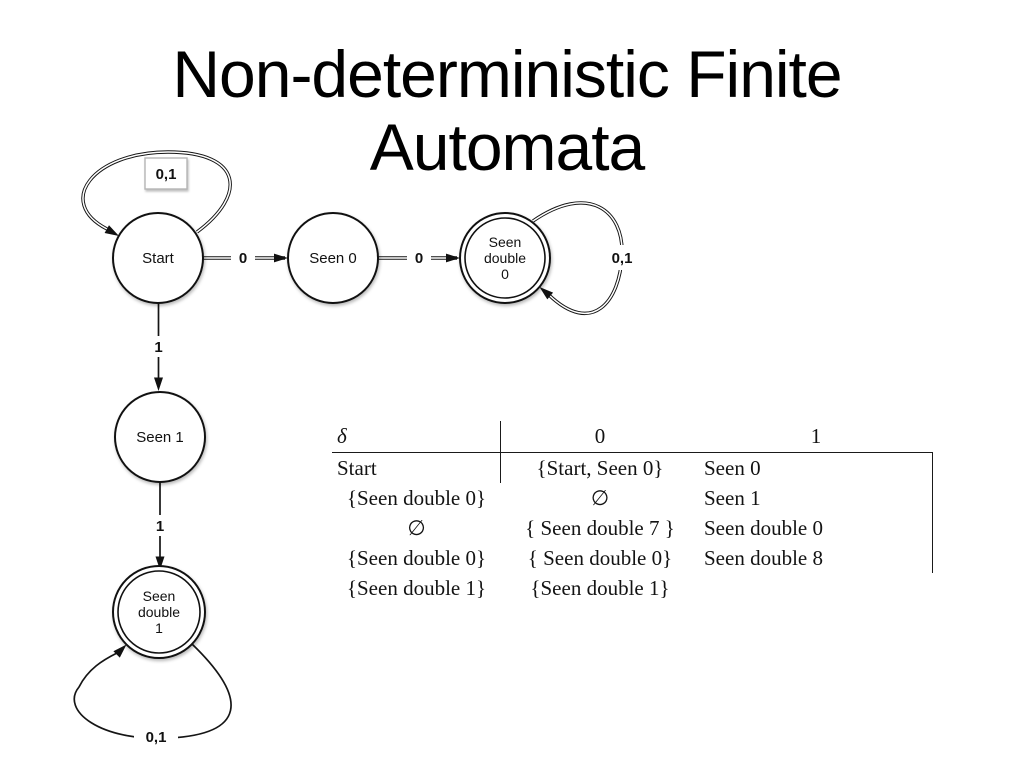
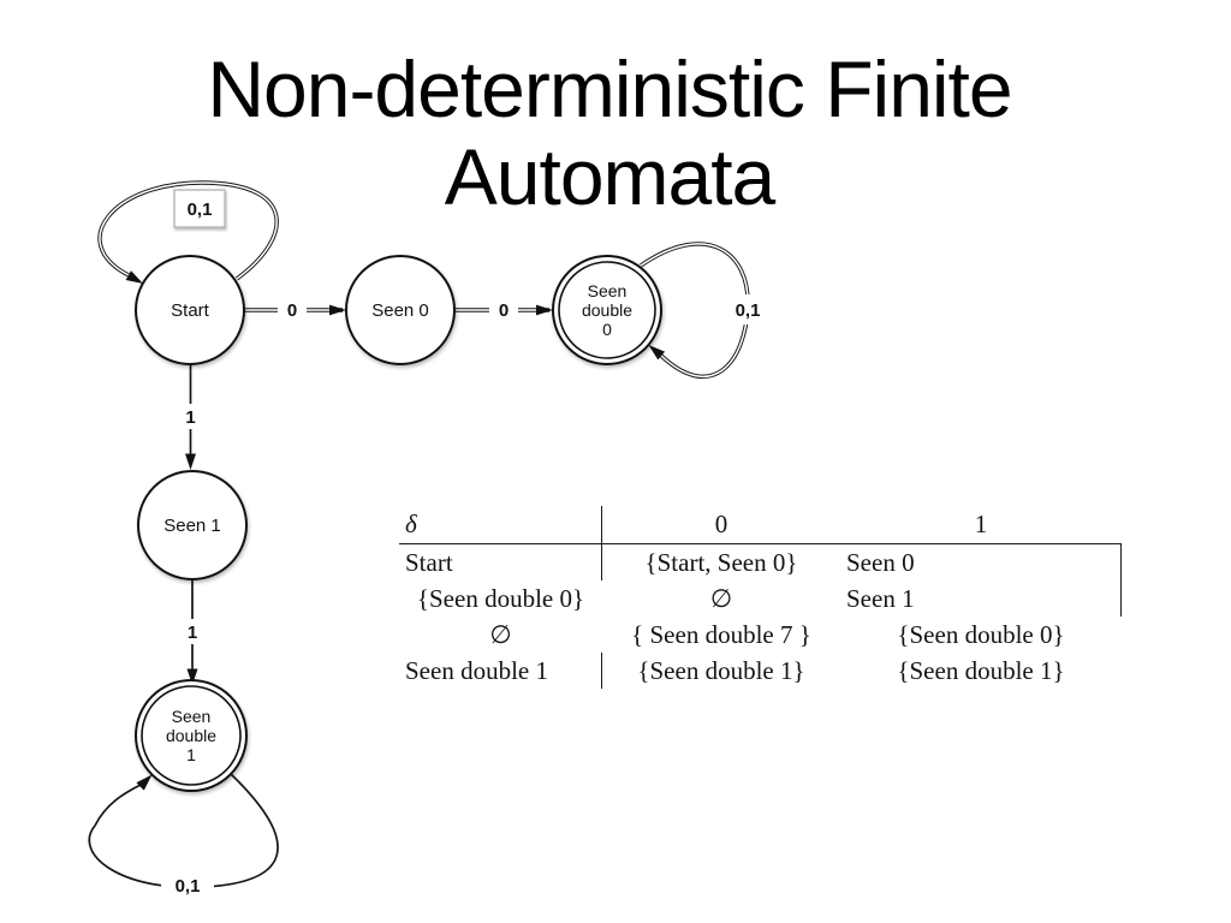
  0,1
  0
  0
  0,1
  1
  1
  0,1
  Start
  Seen 0
  Seen
  double
  0
  Seen 1
  Seen
  double
  1
  Non-deterministic Finite
  Automata
  δ
  0
  1
  Start
  {Start, Seen 0}
  Seen 0
  {Seen double 0}
  ∅
  Seen 1
  ∅
  { Seen double 7 }
- Seen double 0
  {Seen double 0}
- { Seen double 0}
- Seen double 8
+ Seen double 1
  {Seen double 1}
  {Seen double 1}
